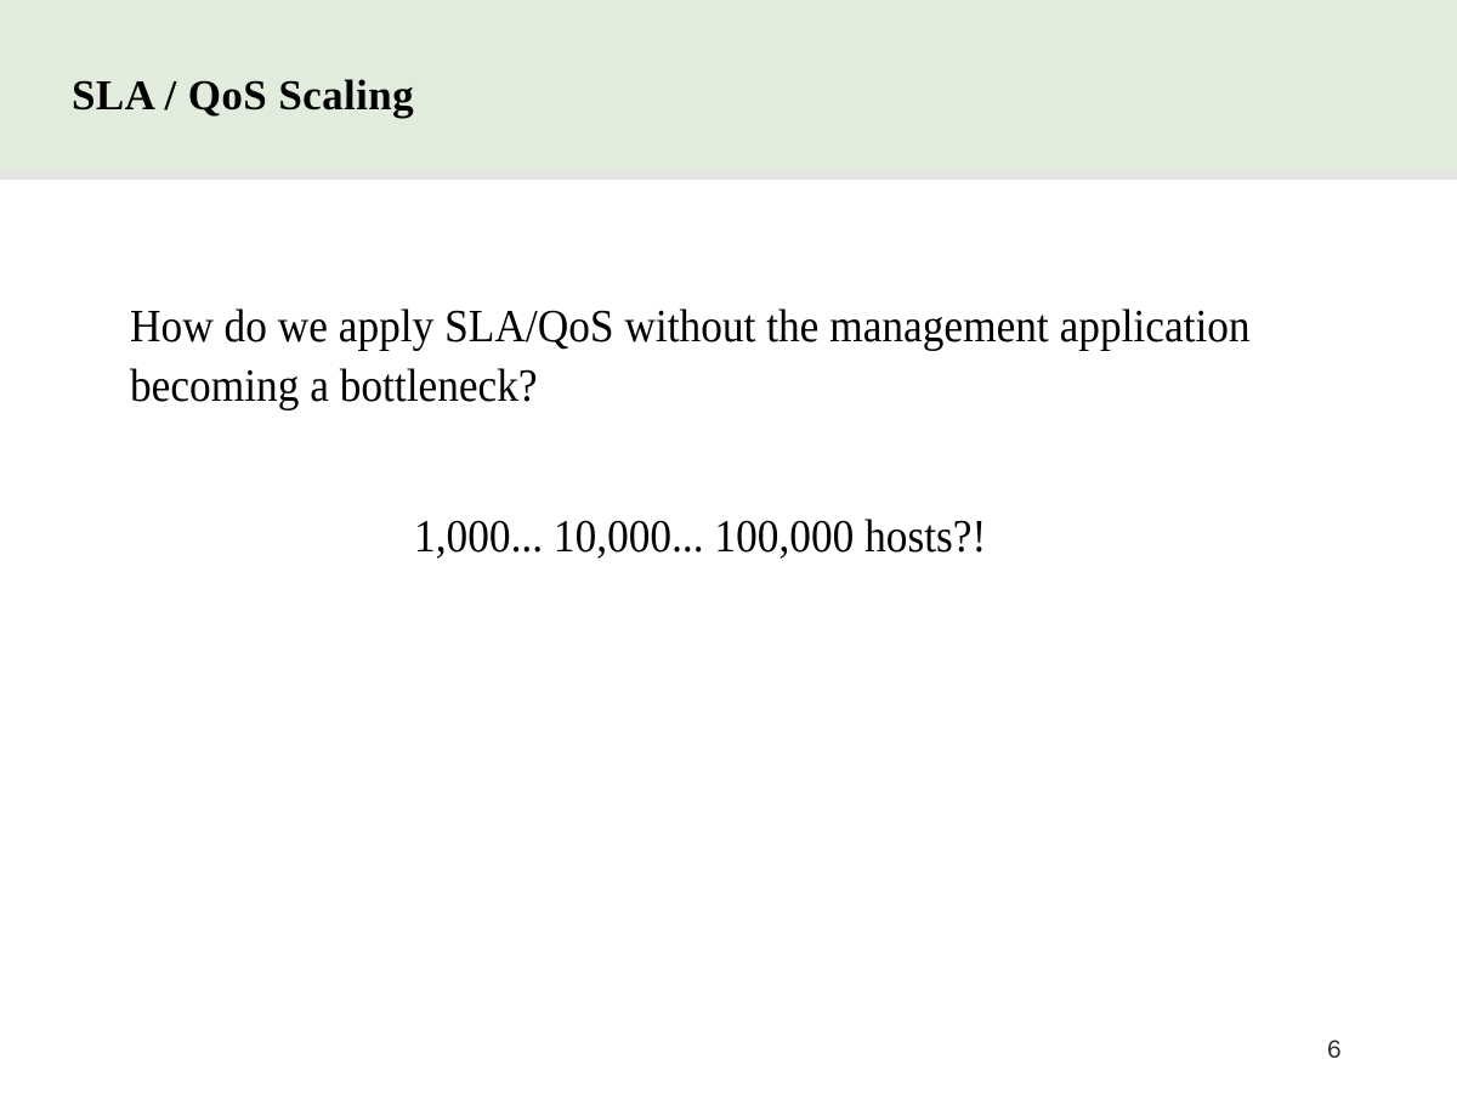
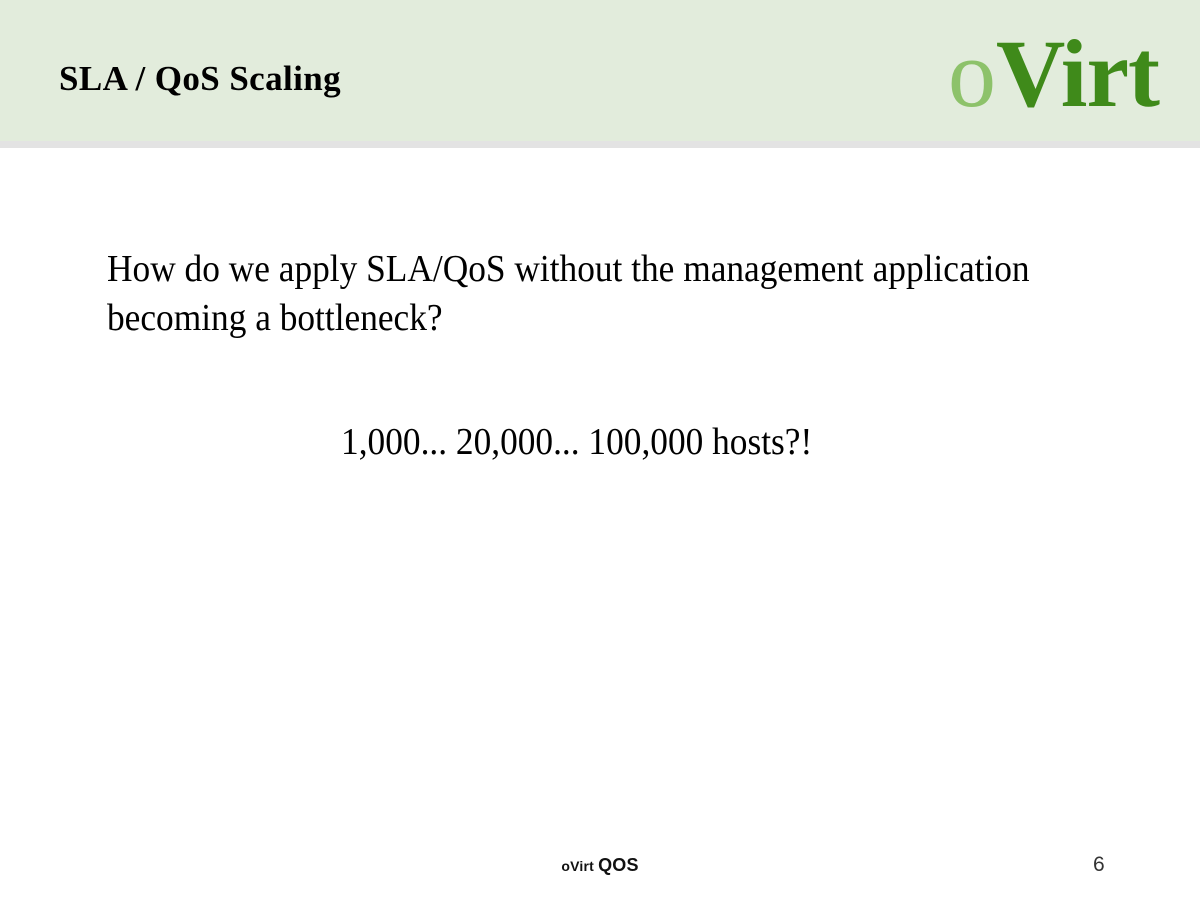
  SLA / QoS Scaling
+ oVirt
  How do we apply SLA/QoS without the management application becoming a bottleneck?
- 1,000... 10,000... 100,000 hosts?!
+ 1,000... 20,000... 100,000 hosts?!
+ oVirt QOS
  6
